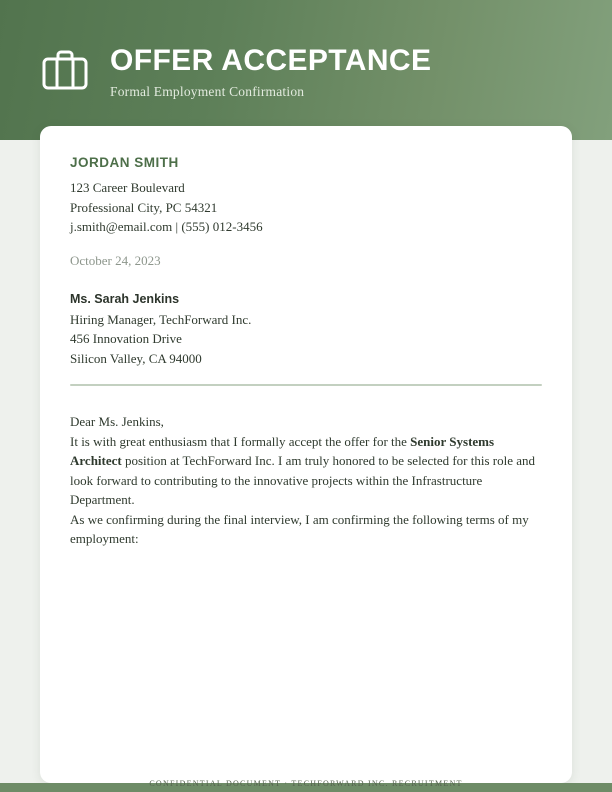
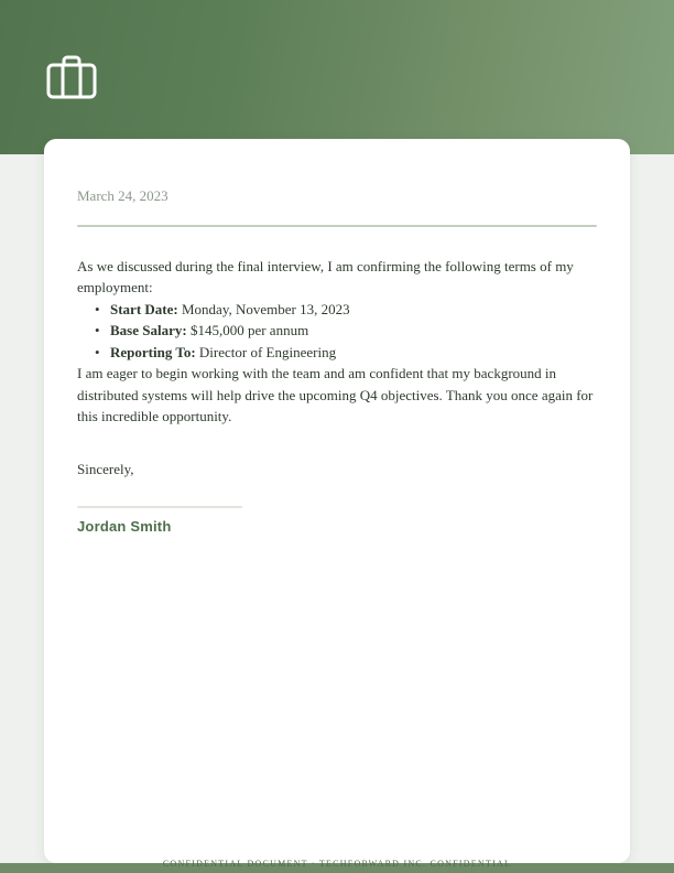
- OFFER ACCEPTANCE
- Formal Employment Confirmation
- JORDAN SMITH
- 123 Career Boulevard
- Professional City, PC 54321
- j.smith@email.com | (555) 012-3456
- October 24, 2023
+ March 24, 2023
- Ms. Sarah Jenkins
- Hiring Manager, TechForward Inc.
- 456 Innovation Drive
- Silicon Valley, CA 94000
- Dear Ms. Jenkins,
- It is with great enthusiasm that I formally accept the offer for the Senior Systems Architect position at TechForward Inc. I am truly honored to be selected for this role and look forward to contributing to the innovative projects within the Infrastructure Department.
- As we confirming during the final interview, I am confirming the following terms of my employment:
+ As we discussed during the final interview, I am confirming the following terms of my employment:
+ Start Date: Monday, November 13, 2023
+ Base Salary: $145,000 per annum
+ Reporting To: Director of Engineering
+ I am eager to begin working with the team and am confident that my background in distributed systems will help drive the upcoming Q4 objectives. Thank you once again for this incredible opportunity.
+ Sincerely,
+ Jordan Smith
- CONFIDENTIAL DOCUMENT · TECHFORWARD INC. RECRUITMENT
+ CONFIDENTIAL DOCUMENT · TECHFORWARD INC. CONFIDENTIAL
